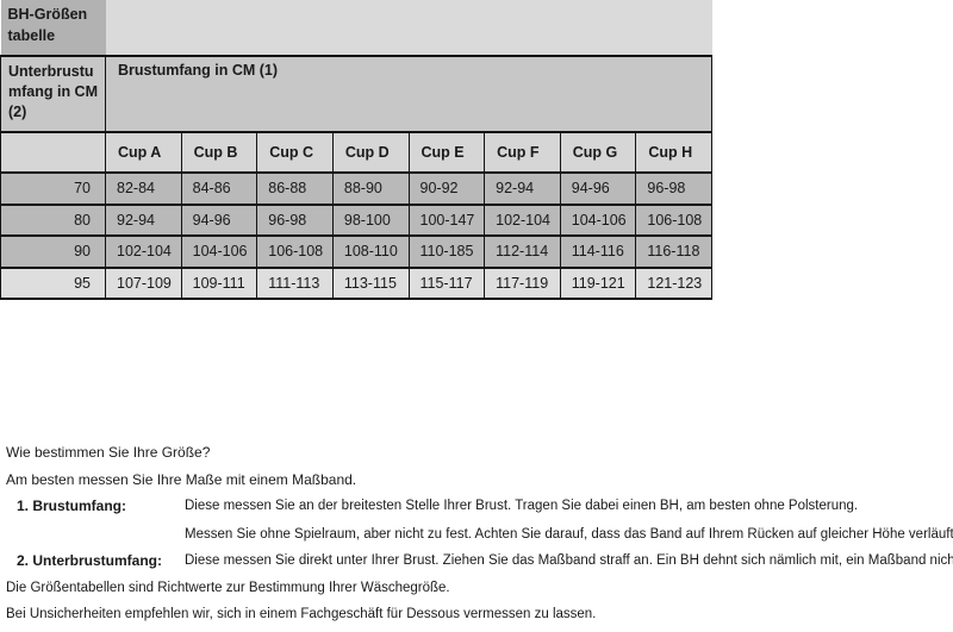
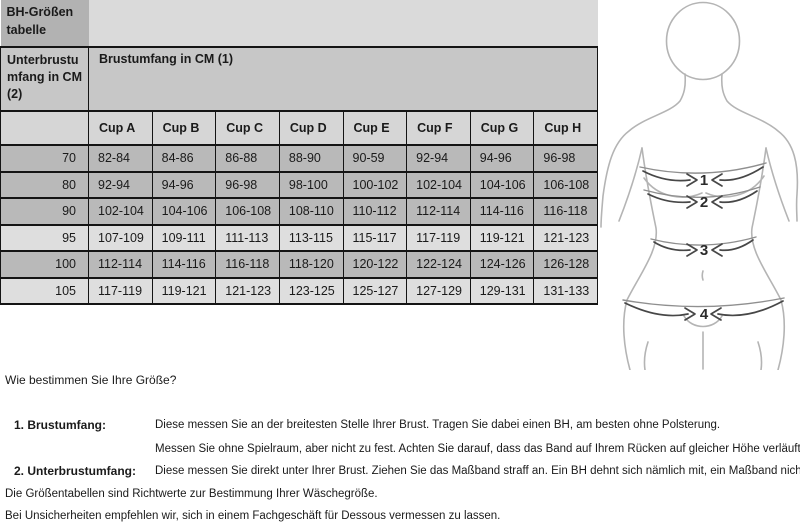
  BH-Größen tabelle
  Unterbrustumfang in CM (2)	Brustumfang in CM (1)
  	Cup A	Cup B	Cup C	Cup D	Cup E	Cup F	Cup G	Cup H
- 70	82-84	84-86	86-88	88-90	90-92	92-94	94-96	96-98
+ 70	82-84	84-86	86-88	88-90	90-59	92-94	94-96	96-98
- 80	92-94	94-96	96-98	98-100	100-147	102-104	104-106	106-108
+ 80	92-94	94-96	96-98	98-100	100-102	102-104	104-106	106-108
- 90	102-104	104-106	106-108	108-110	110-185	112-114	114-116	116-118
+ 90	102-104	104-106	106-108	108-110	110-112	112-114	114-116	116-118
  95	107-109	109-111	111-113	113-115	115-117	117-119	119-121	121-123
+ 100	112-114	114-116	116-118	118-120	120-122	122-124	124-126	126-128
+ 105	117-119	119-121	121-123	123-125	125-127	127-129	129-131	131-133
+ 1
+ 2
+ 3
+ 4
  Wie bestimmen Sie Ihre Größe?
- Am besten messen Sie Ihre Maße mit einem Maßband.
  1. Brustumfang:
  Diese messen Sie an der breitesten Stelle Ihrer Brust. Tragen Sie dabei einen BH, am besten ohne Polsterung.
  Messen Sie ohne Spielraum, aber nicht zu fest. Achten Sie darauf, dass das Band auf Ihrem Rücken auf gleicher Höhe verläuft
  2. Unterbrustumfang:
  Diese messen Sie direkt unter Ihrer Brust. Ziehen Sie das Maßband straff an. Ein BH dehnt sich nämlich mit, ein Maßband nich
  Die Größentabellen sind Richtwerte zur Bestimmung Ihrer Wäschegröße.
  Bei Unsicherheiten empfehlen wir, sich in einem Fachgeschäft für Dessous vermessen zu lassen.
